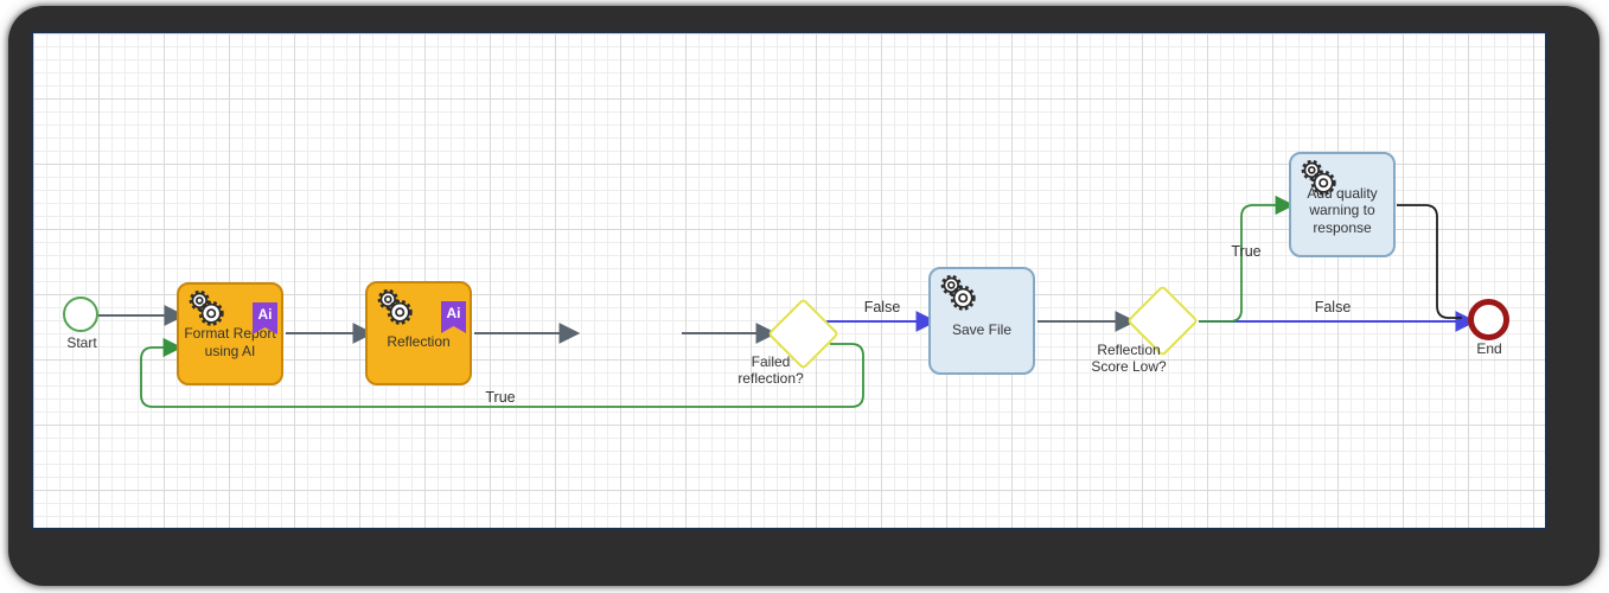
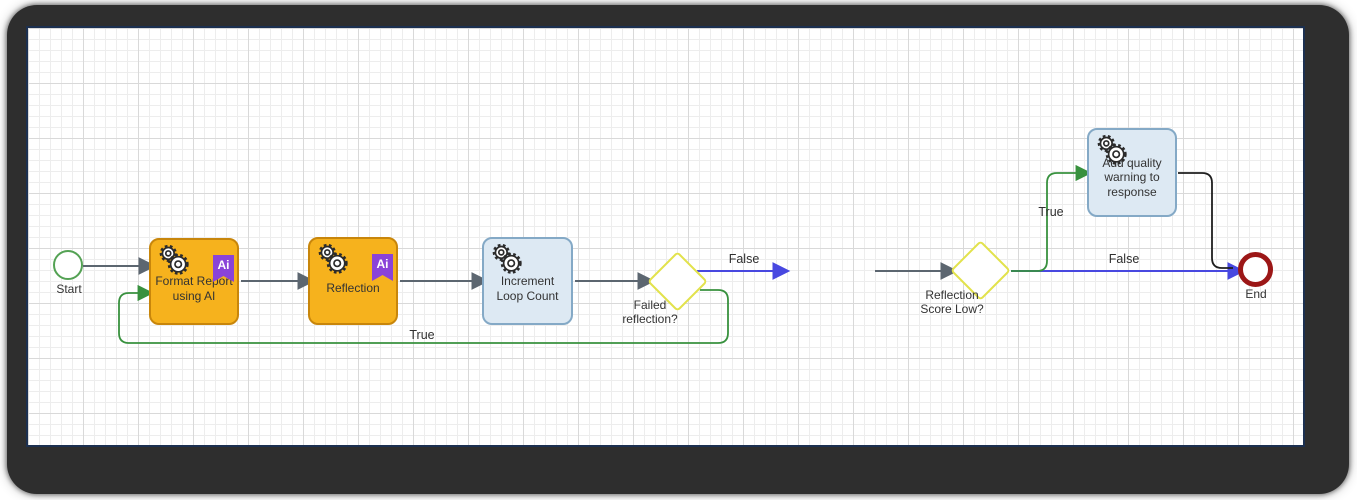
  Start
  Ai
  Format Report using AI
  Ai
  Reflection
+ Increment Loop Count
  Failed reflection?
- Save File
  Reflection Score Low?
  A quality warning to response
  End
  False
  True
  True
  False
